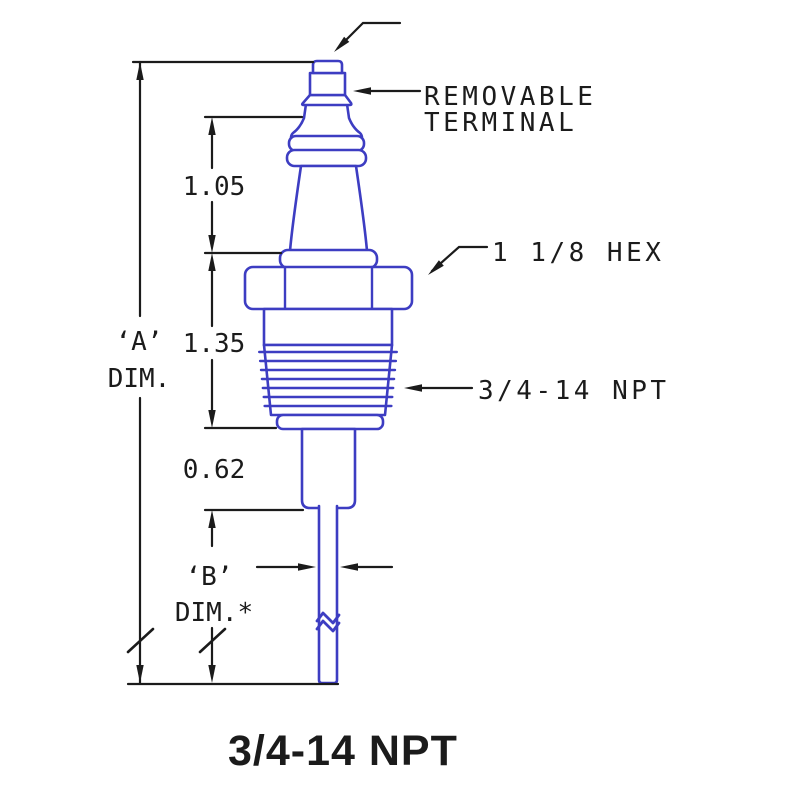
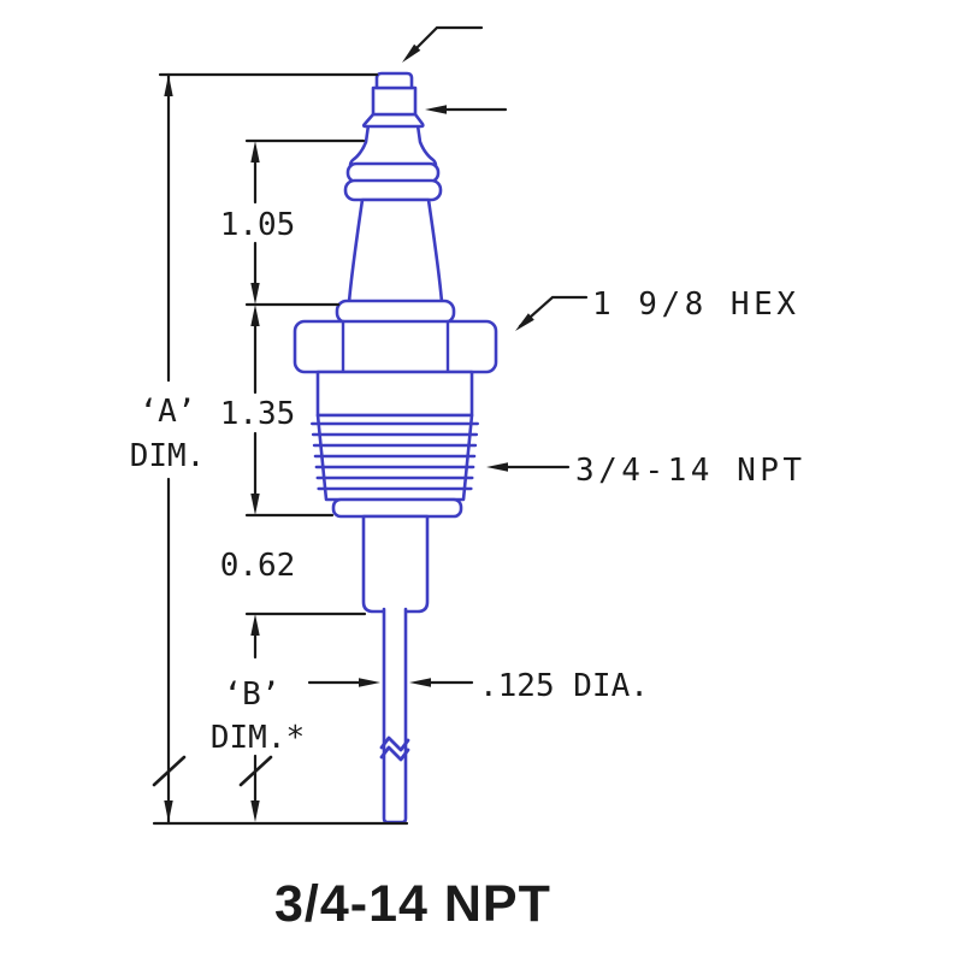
- REMOVABLE
- TERMINAL
- 1 1/8 HEX
+ 1 9/8 HEX
  3/4-14 NPT
+ .125 DIA.
  1.05
  1.35
  0.62
  ‘A’
  DIM.
  ‘B’
  DIM.*
  3/4-14 NPT
